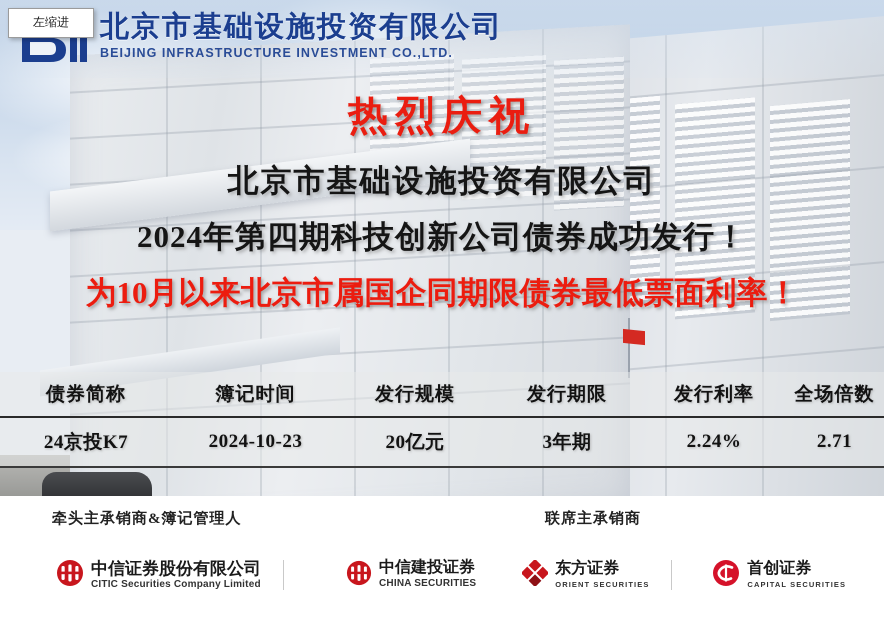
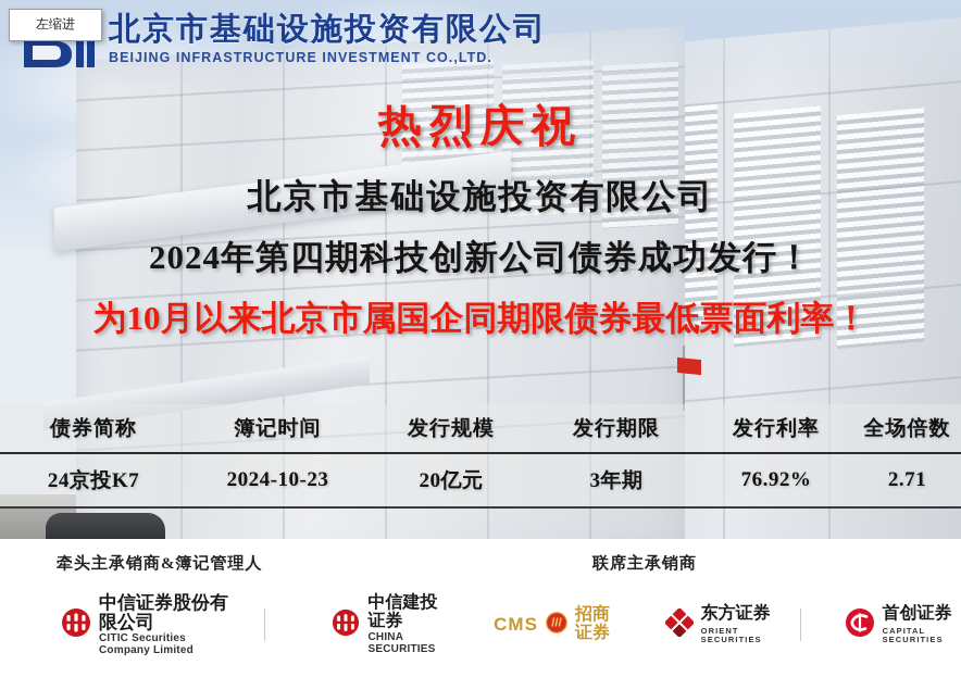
  北京市基础设施投资有限公司
  BEIJING INFRASTRUCTURE INVESTMENT CO.,LTD.
  左缩进
  热烈庆祝
  北京市基础设施投资有限公司
  2024年第四期科技创新公司债券成功发行！
  为10月以来北京市属国企同期限债券最低票面利率！
  债券简称	簿记时间	发行规模	发行期限	发行利率	全场倍数
- 24京投K7	2024-10-23	20亿元	3年期	2.24%	2.71
+ 24京投K7	2024-10-23	20亿元	3年期	76.92%	2.71
  牵头主承销商&簿记管理人
  联席主承销商
  中信证券股份有限公司
  CITIC Securities Company Limited
  中信建投证券
  CHINA SECURITIES
+ CMS
+ 招商证券
  东方证券
  ORIENT SECURITIES
  首创证券
  CAPITAL SECURITIES
